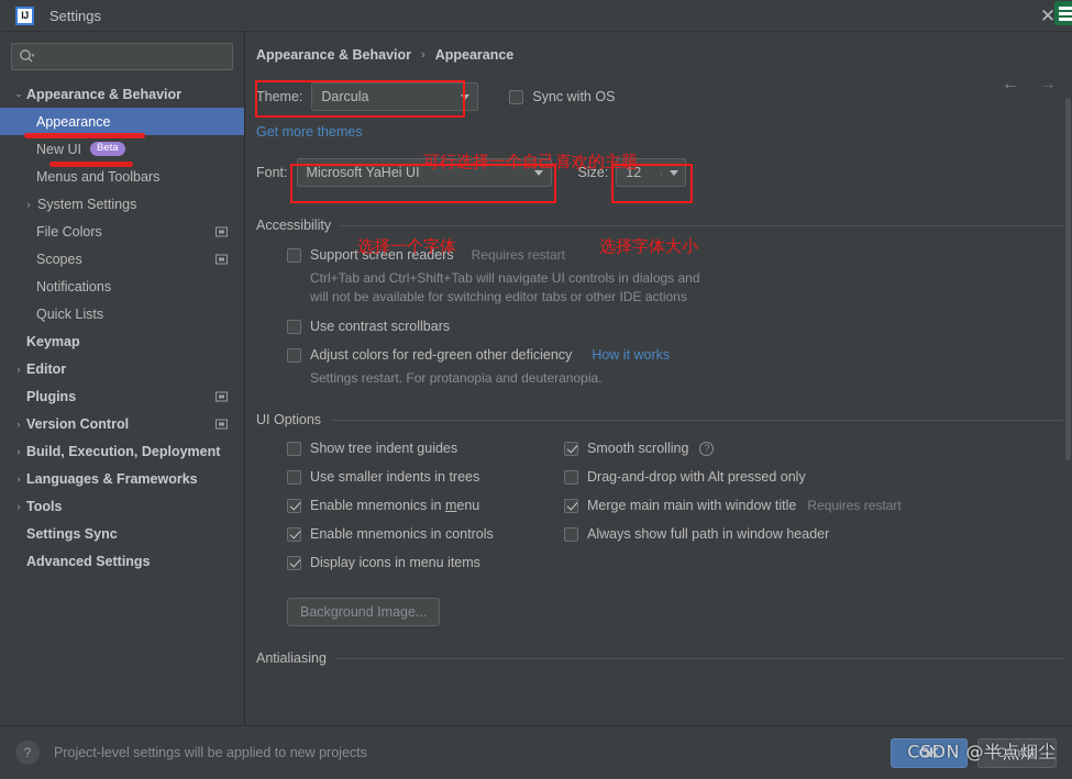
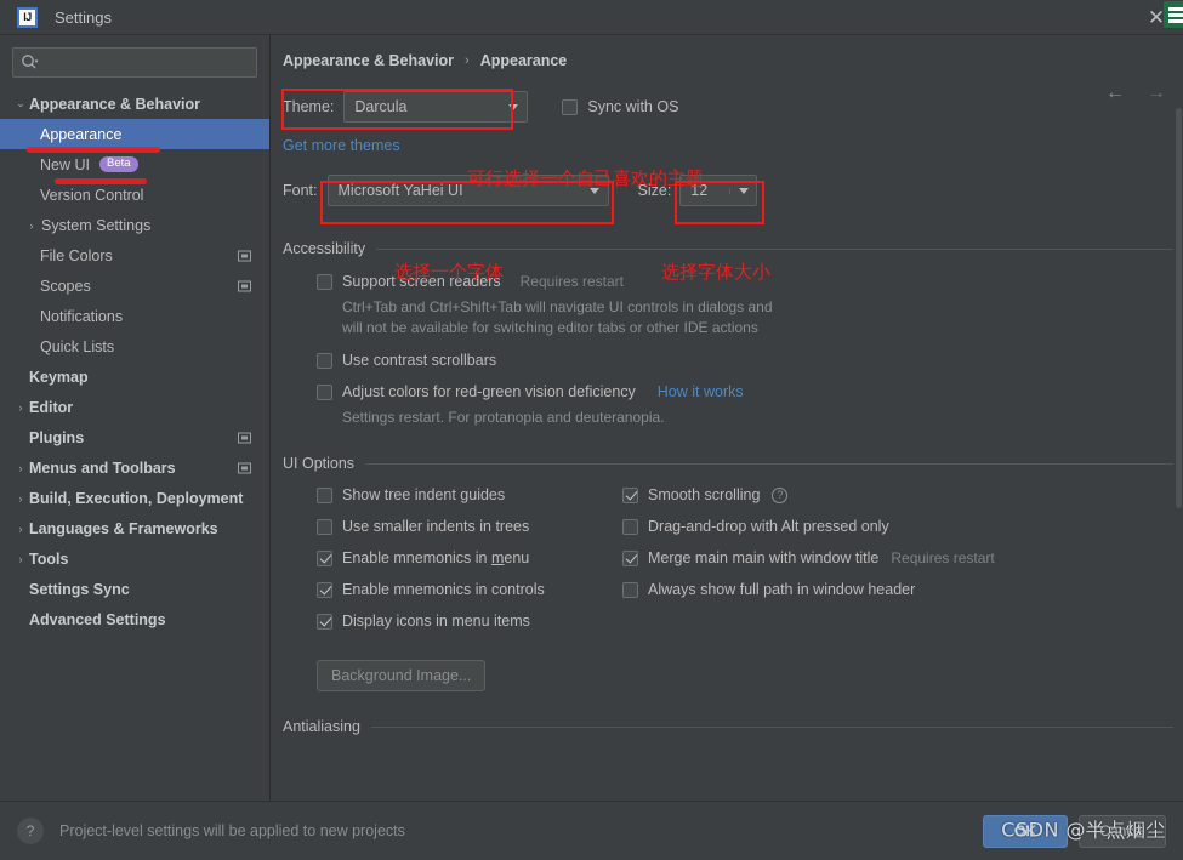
  IJ
  Settings
  ✕
  ⌄
  Appearance & Behavior
  Appearance
  New UI
  Beta
- Menus and Toolbars
+ Version Control
  ›
  System Settings
  File Colors
  Scopes
  Notifications
  Quick Lists
  Keymap
  ›
  Editor
  Plugins
  ›
- Version Control
+ Menus and Toolbars
  ›
  Build, Execution, Deployment
  ›
  Languages & Frameworks
  ›
  Tools
  Settings Sync
  Advanced Settings
  Appearance & Behavior
  ›
  Appearance
  ←
  →
  Theme:
  Darcula
  Sync with OS
  Get more themes
  Font:
  Microsoft YaHei UI
  Size:
  12
  Accessibility
  Support screen readers
  Requires restart
  Ctrl+Tab and Ctrl+Shift+Tab will navigate UI controls in dialogs and
  will not be available for switching editor tabs or other IDE actions
  Use contrast scrollbars
- Adjust colors for red-green other deficiency
+ Adjust colors for red-green vision deficiency
  How it works
  Settings restart. For protanopia and deuteranopia.
  UI Options
  Show tree indent guides
  Use smaller indents in trees
  Enable mnemonics in menu
  Enable mnemonics in controls
  Display icons in menu items
  Smooth scrolling
  ?
  Drag-and-drop with Alt pressed only
  Merge main main with window title
  Requires restart
  Always show full path in window header
  Background Image...
  Antialiasing
  可行选择一个自己喜欢的主题
  选择一个字体
  选择字体大小
  ?
  Project-level settings will be applied to new projects
  OK
  Cancel
  CSDN @半点烟尘
